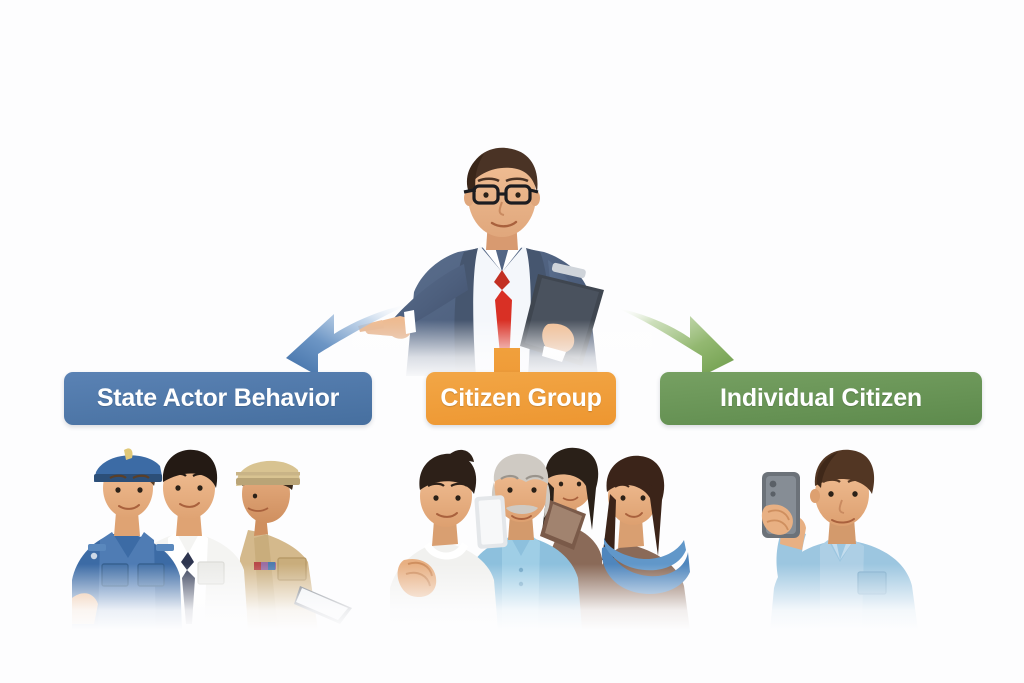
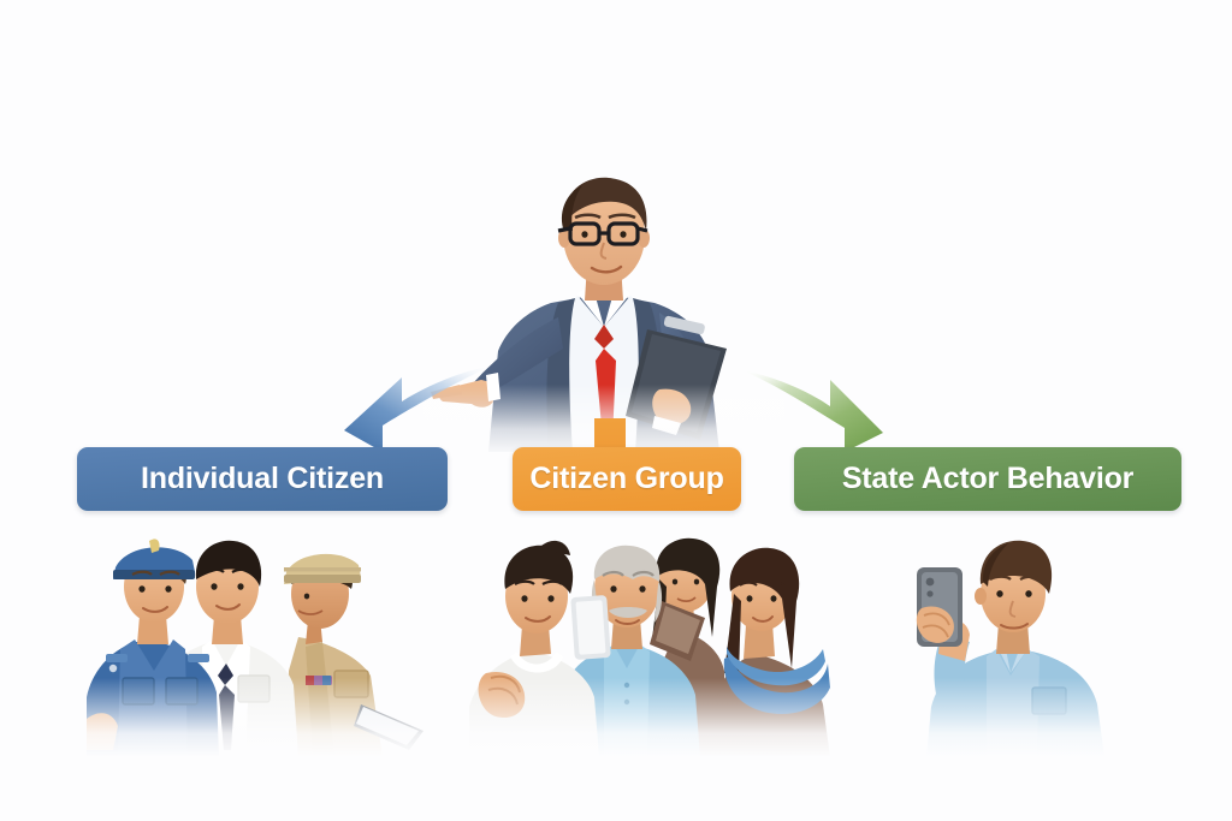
- State Actor Behavior
+ Individual Citizen
  Citizen Group
- Individual Citizen
+ State Actor Behavior
